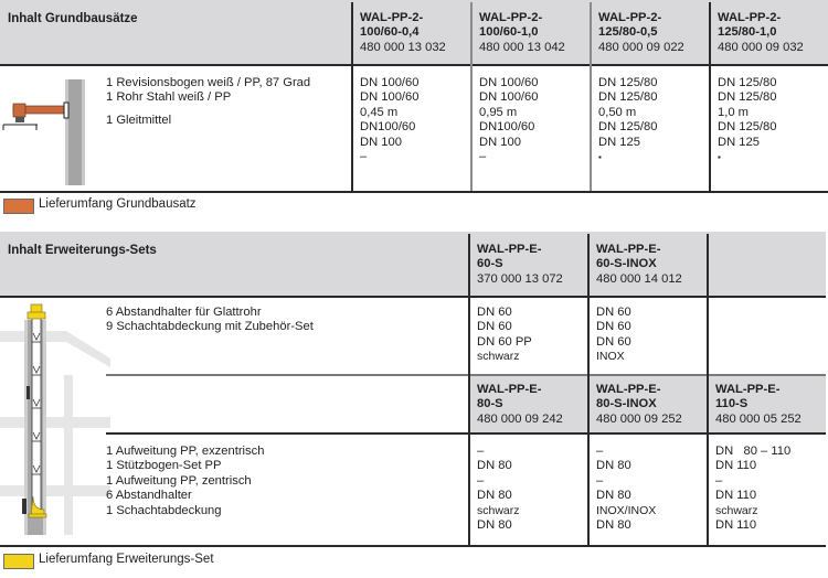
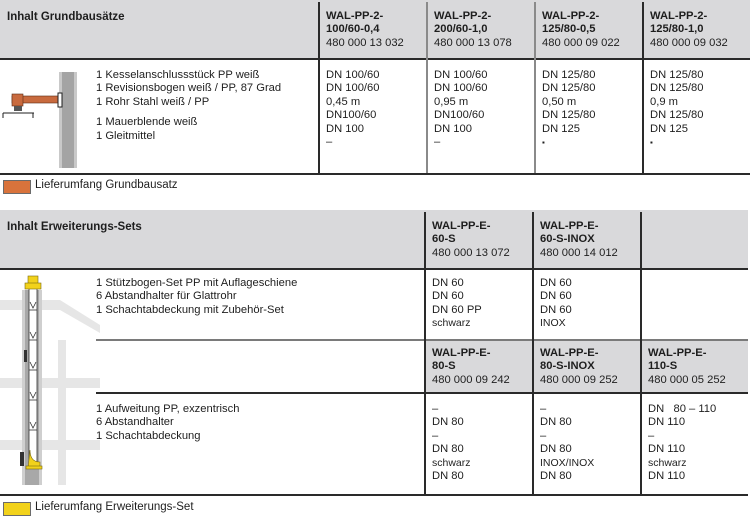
  Inhalt Grundbausätze
  WAL-PP-2-
  100/60-0,4
  480 000 13 032
  WAL-PP-2-
- 100/60-1,0
+ 200/60-1,0
- 480 000 13 042
+ 480 000 13 078
  WAL-PP-2-
  125/80-0,5
  480 000 09 022
  WAL-PP-2-
  125/80-1,0
  480 000 09 032
+ 1 Kesselanschlussstück PP weiß
  1 Revisionsbogen weiß / PP, 87 Grad
  1 Rohr Stahl weiß / PP
+ 1 Mauerblende weiß
  1 Gleitmittel
  DN 100/60
  DN 100/60
  0,45 m
  DN100/60
  DN 100
  –
  DN 100/60
  DN 100/60
  0,95 m
  DN100/60
  DN 100
  –
  DN 125/80
  DN 125/80
  0,50 m
  DN 125/80
  DN 125
  ▪
  DN 125/80
  DN 125/80
- 1,0 m
+ 0,9 m
  DN 125/80
  DN 125
  ▪
  Lieferumfang Grundbausatz
  Inhalt Erweiterungs-Sets
  WAL-PP-E-
  60-S
- 370 000 13 072
+ 480 000 13 072
  WAL-PP-E-
  60-S-INOX
  480 000 14 012
+ 1 Stützbogen-Set PP mit Auflageschiene
  6 Abstandhalter für Glattrohr
- 9 Schachtabdeckung mit Zubehör-Set
+ 1 Schachtabdeckung mit Zubehör-Set
  DN 60
  DN 60
  DN 60 PP
  schwarz
  DN 60
  DN 60
  DN 60
  INOX
  WAL-PP-E-
  80-S
  480 000 09 242
  WAL-PP-E-
  80-S-INOX
  480 000 09 252
  WAL-PP-E-
  110-S
  480 000 05 252
  1 Aufweitung PP, exzentrisch
- 1 Stützbogen-Set PP
- 1 Aufweitung PP, zentrisch
  6 Abstandhalter
  1 Schachtabdeckung
  –
  DN 80
  –
  DN 80
  schwarz
  DN 80
  –
  DN 80
  –
  DN 80
  INOX/INOX
  DN 80
  DN 80 – 110
  DN 110
  –
  DN 110
  schwarz
  DN 110
  Lieferumfang Erweiterungs-Set
